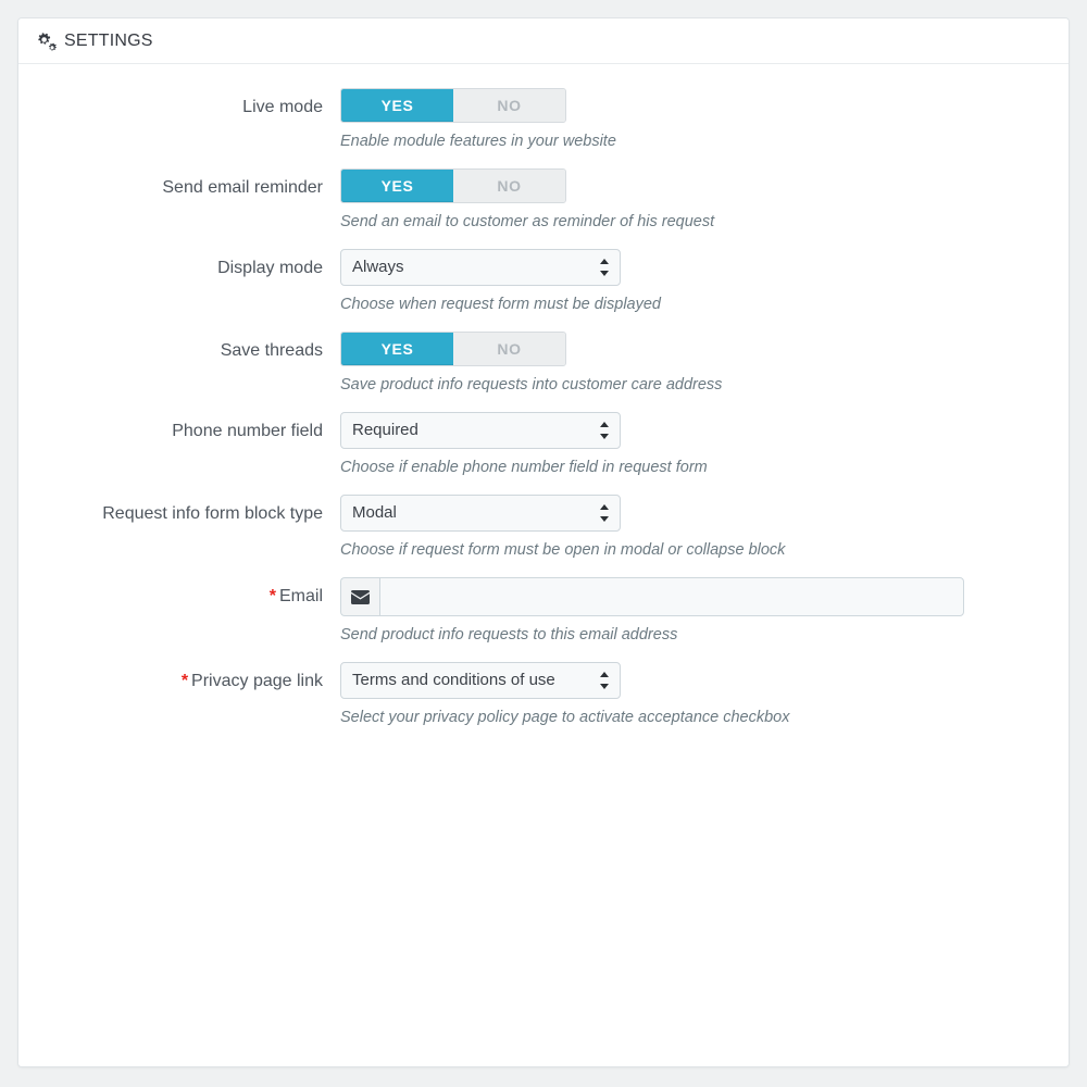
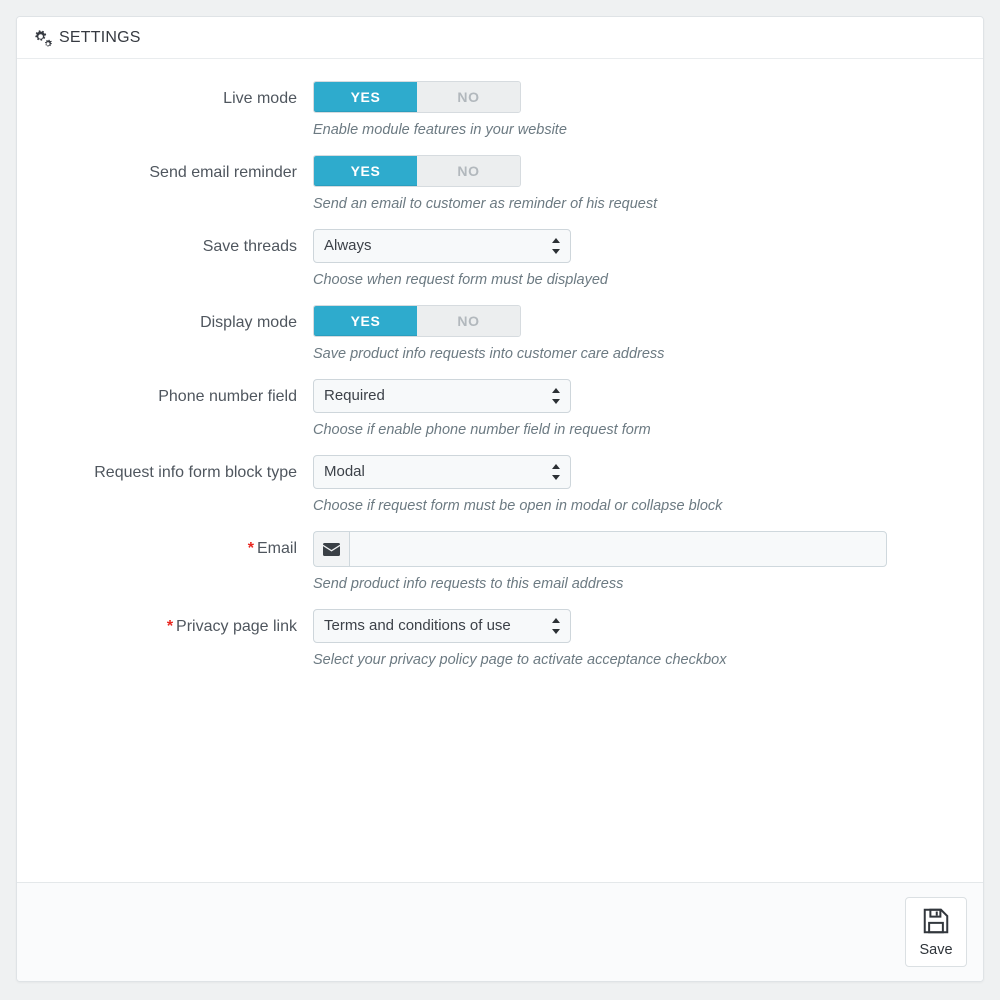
  SETTINGS
  Live mode
  YES
  NO
  Enable module features in your website
  Send email reminder
  YES
  NO
  Send an email to customer as reminder of his request
- Display mode
+ Save threads
  Always
  Choose when request form must be displayed
- Save threads
+ Display mode
  YES
  NO
  Save product info requests into customer care address
  Phone number field
  Required
  Choose if enable phone number field in request form
  Request info form block type
  Modal
  Choose if request form must be open in modal or collapse block
  * Email
  Send product info requests to this email address
  * Privacy page link
  Terms and conditions of use
  Select your privacy policy page to activate acceptance checkbox
+ Save
